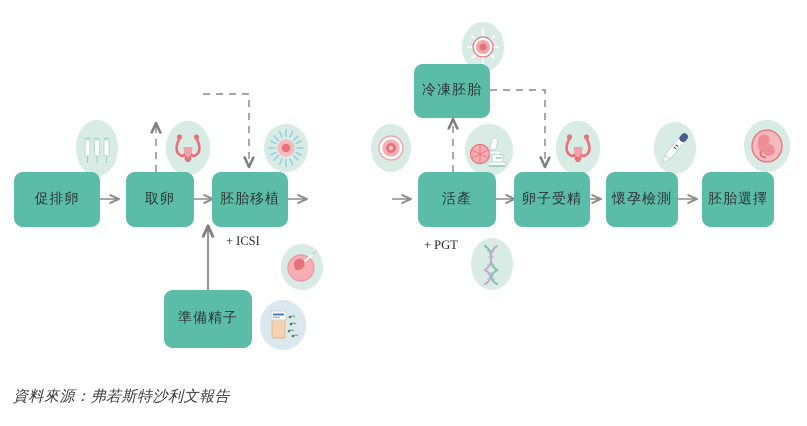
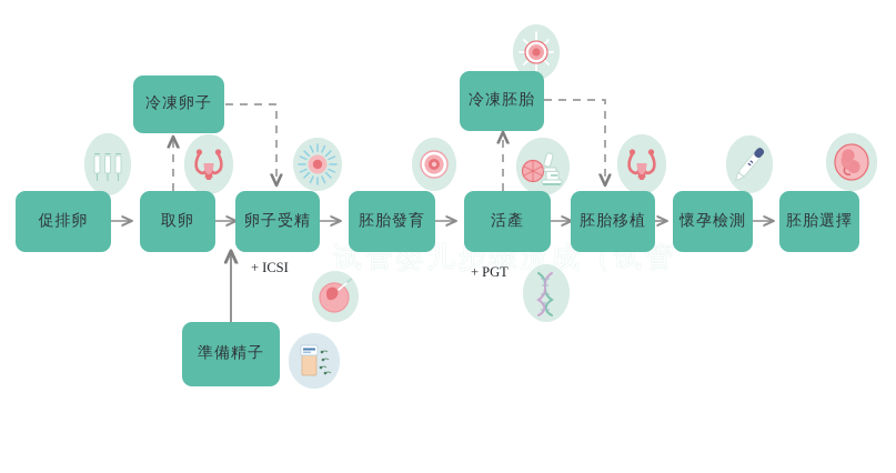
+ 试管婴儿步骤流成（试管
  促排卵
  取卵
- 胚胎移植
+ 卵子受精
+ 胚胎發育
  活產
- 卵子受精
+ 胚胎移植
  懷孕檢測
  胚胎選擇
+ 冷凍卵子
  冷凍胚胎
  準備精子
  + ICSI
  + PGT
- 資料來源：弗若斯特沙利文報告
